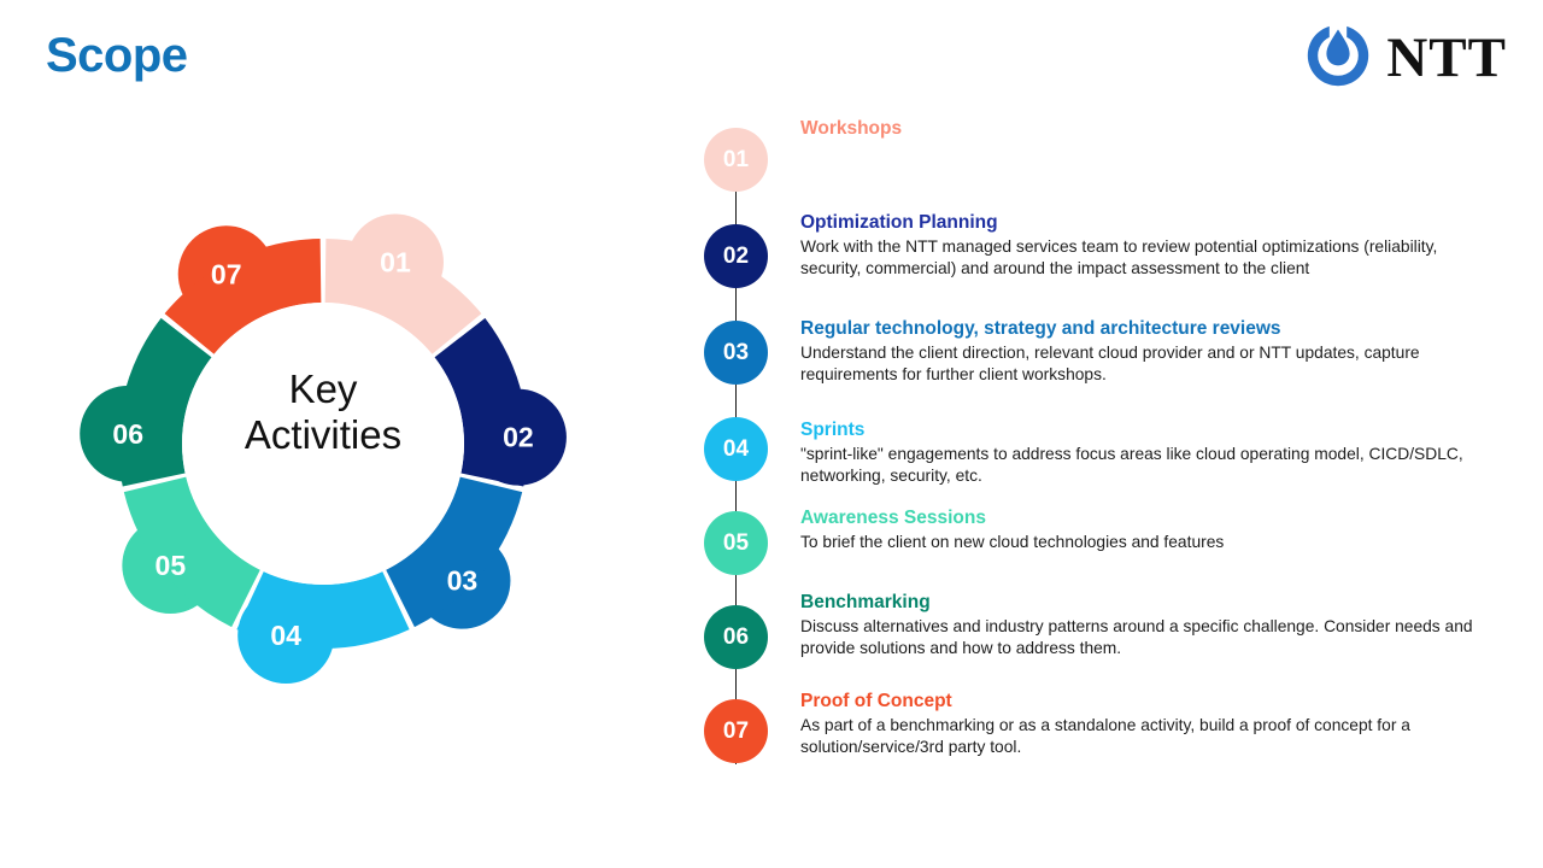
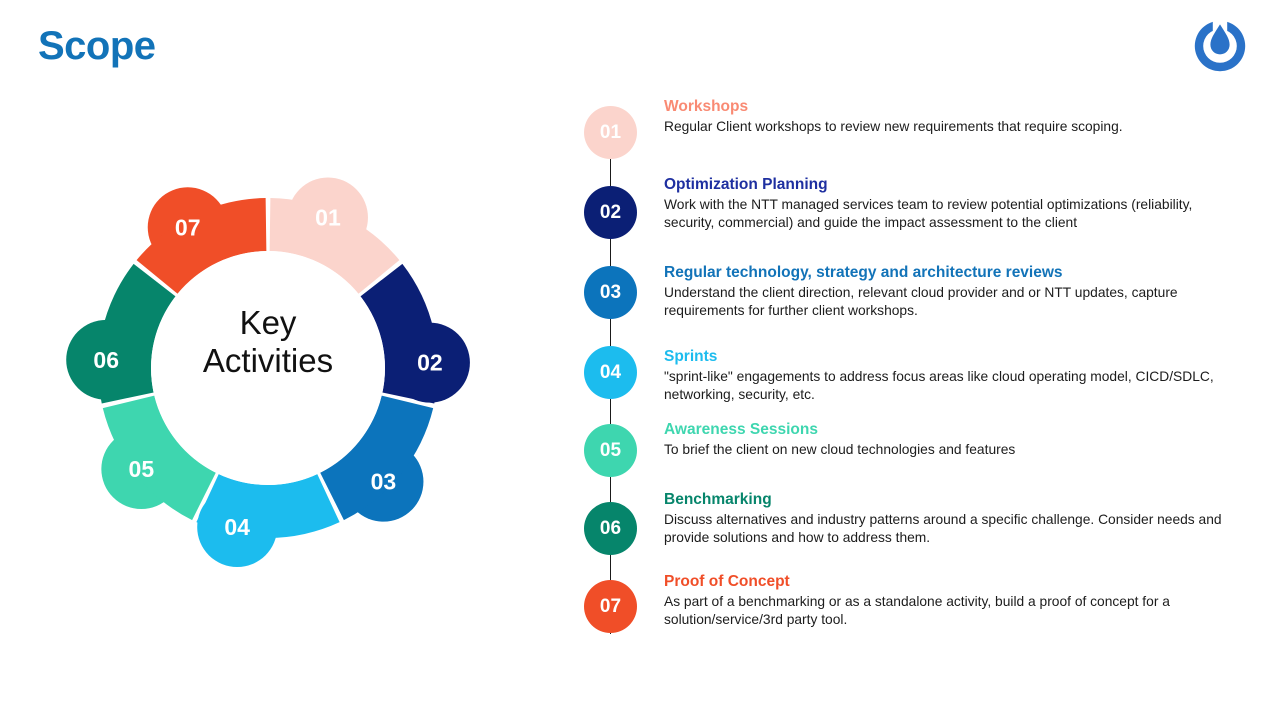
  Scope
- NTT
  Key
  Activities
  01
  02
  03
  04
  05
  06
  07
  01
  Workshops
+ Regular Client workshops to review new requirements that require scoping.
  02
  Optimization Planning
- Work with the NTT managed services team to review potential optimizations (reliability, security, commercial) and around the impact assessment to the client
+ Work with the NTT managed services team to review potential optimizations (reliability, security, commercial) and guide the impact assessment to the client
  03
  Regular technology, strategy and architecture reviews
  Understand the client direction, relevant cloud provider and or NTT updates, capture requirements for further client workshops.
  04
  Sprints
  "sprint-like" engagements to address focus areas like cloud operating model, CICD/SDLC, networking, security, etc.
  05
  Awareness Sessions
  To brief the client on new cloud technologies and features
  06
  Benchmarking
  Discuss alternatives and industry patterns around a specific challenge. Consider needs and provide solutions and how to address them.
  07
  Proof of Concept
  As part of a benchmarking or as a standalone activity, build a proof of concept for a solution/service/3rd party tool.
